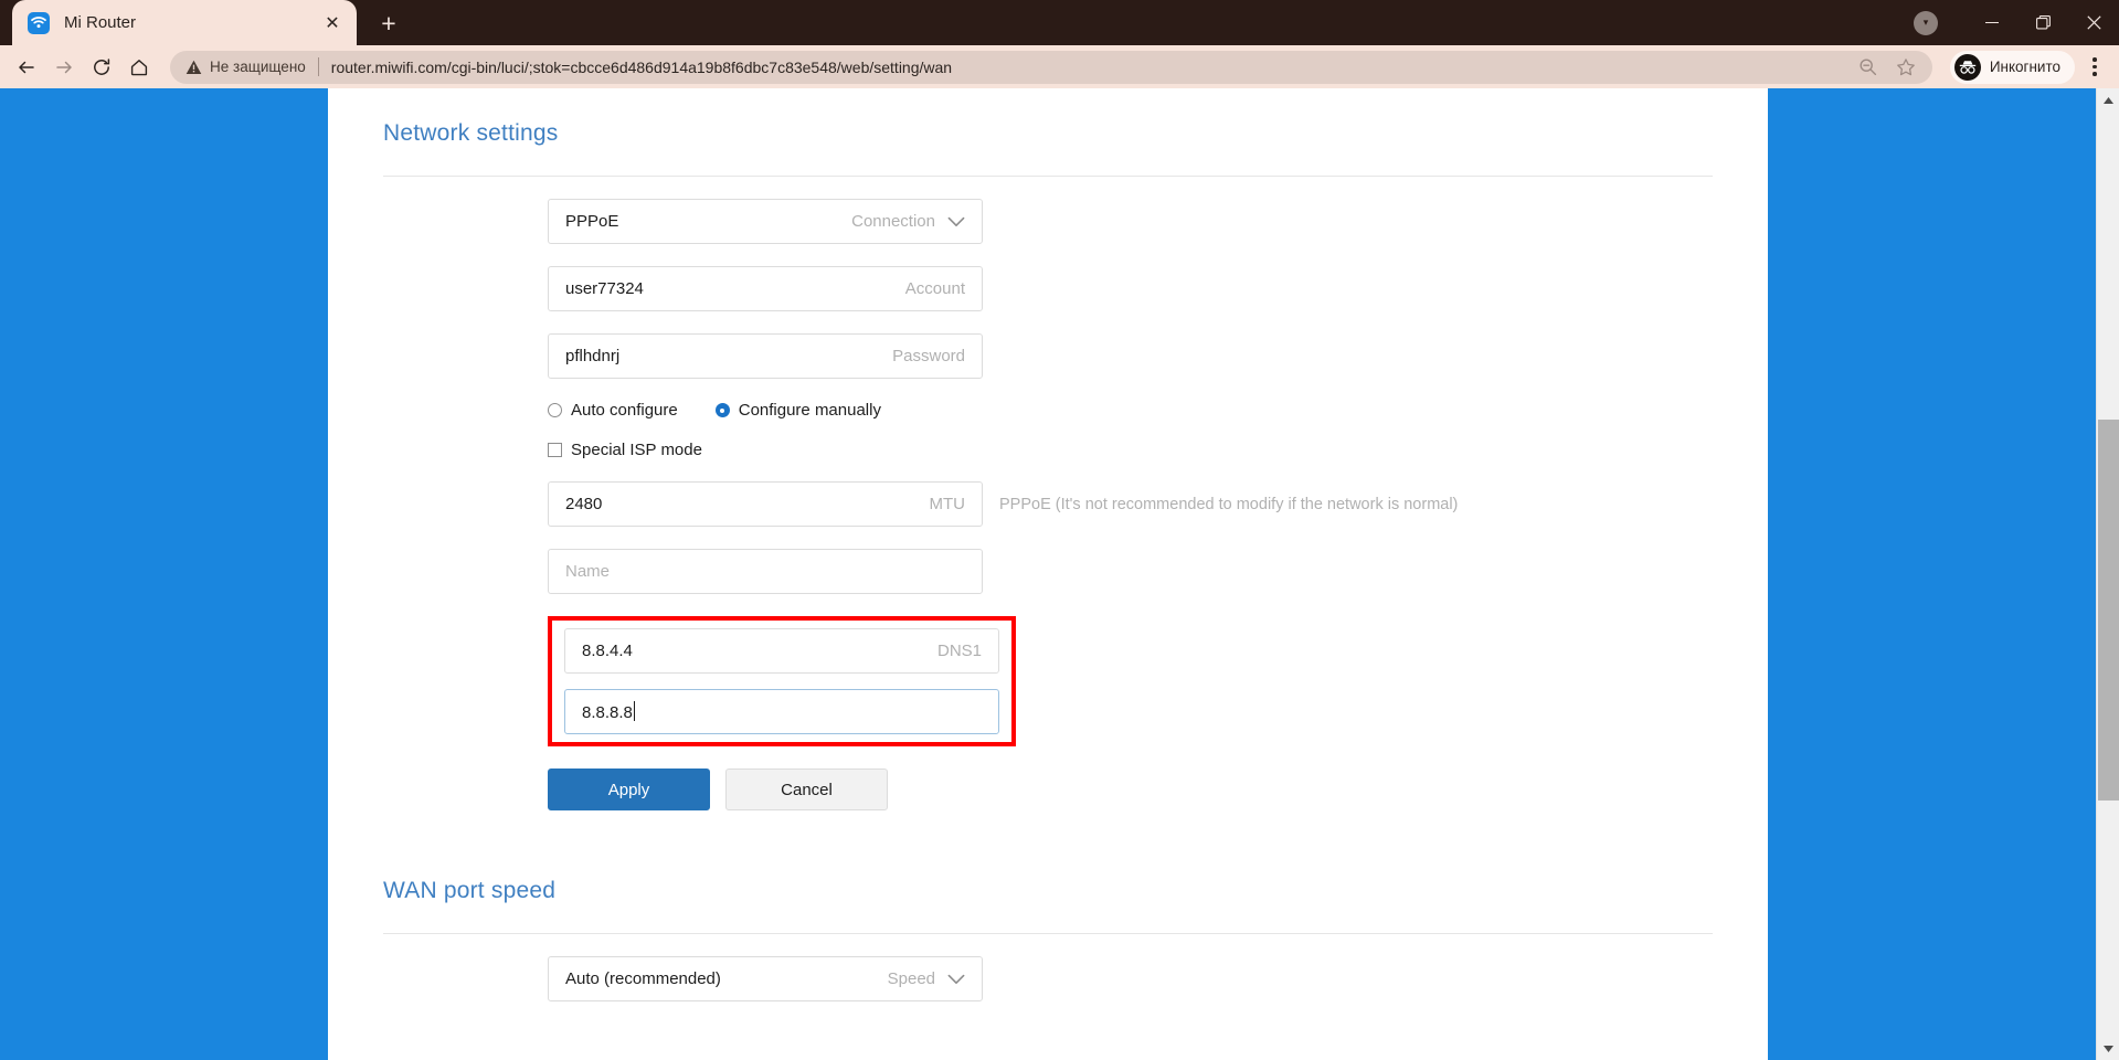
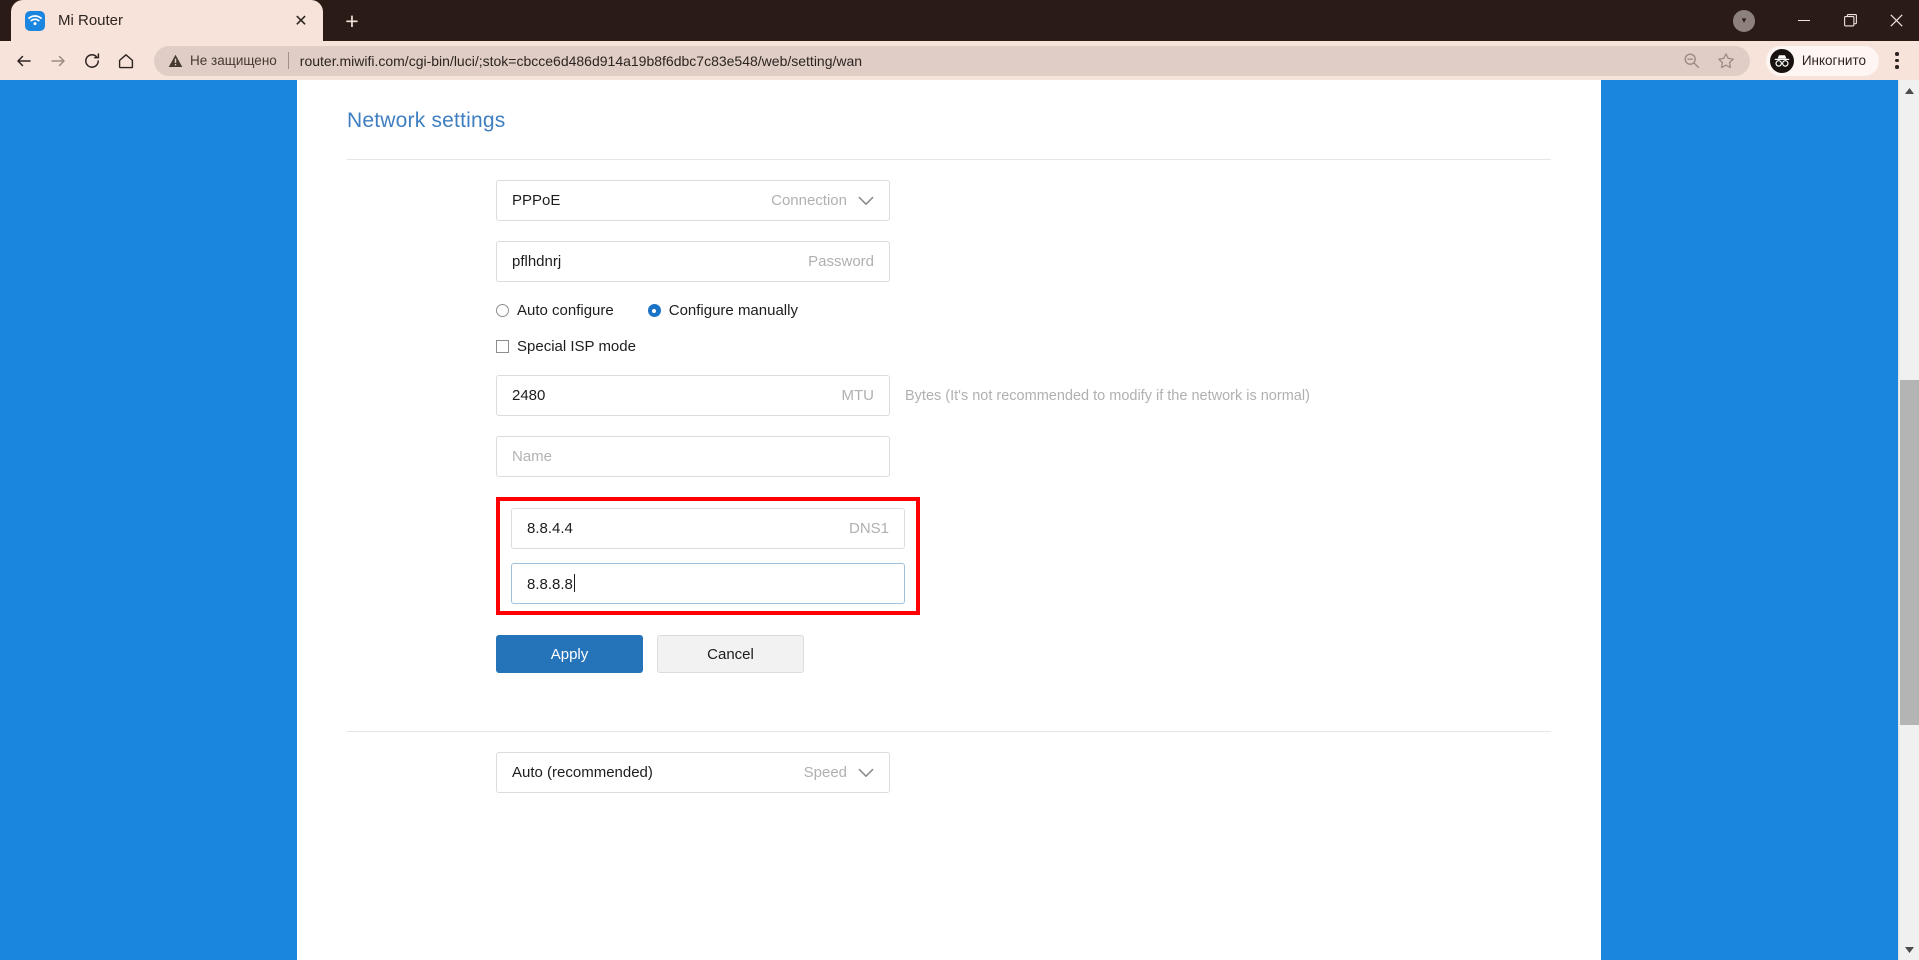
  Mi Router
  ✕
  +
  ▾
  Не защищено
  router.miwifi.com/cgi-bin/luci/;stok=cbcce6d486d914a19b8f6dbc7c83e548/web/setting/wan
  Инкогнито
  Network settings
  PPPoE
  Connection
- user77324
- Account
  pflhdnrj
  Password
  Auto configure
  Configure manually
  Special ISP mode
  2480
  MTU
- PPPoE (It's not recommended to modify if the network is normal)
+ Bytes (It's not recommended to modify if the network is normal)
  Name
  8.8.4.4
  DNS1
  8.8.8.8
  Apply
  Cancel
- WAN port speed
  Auto (recommended)
  Speed
